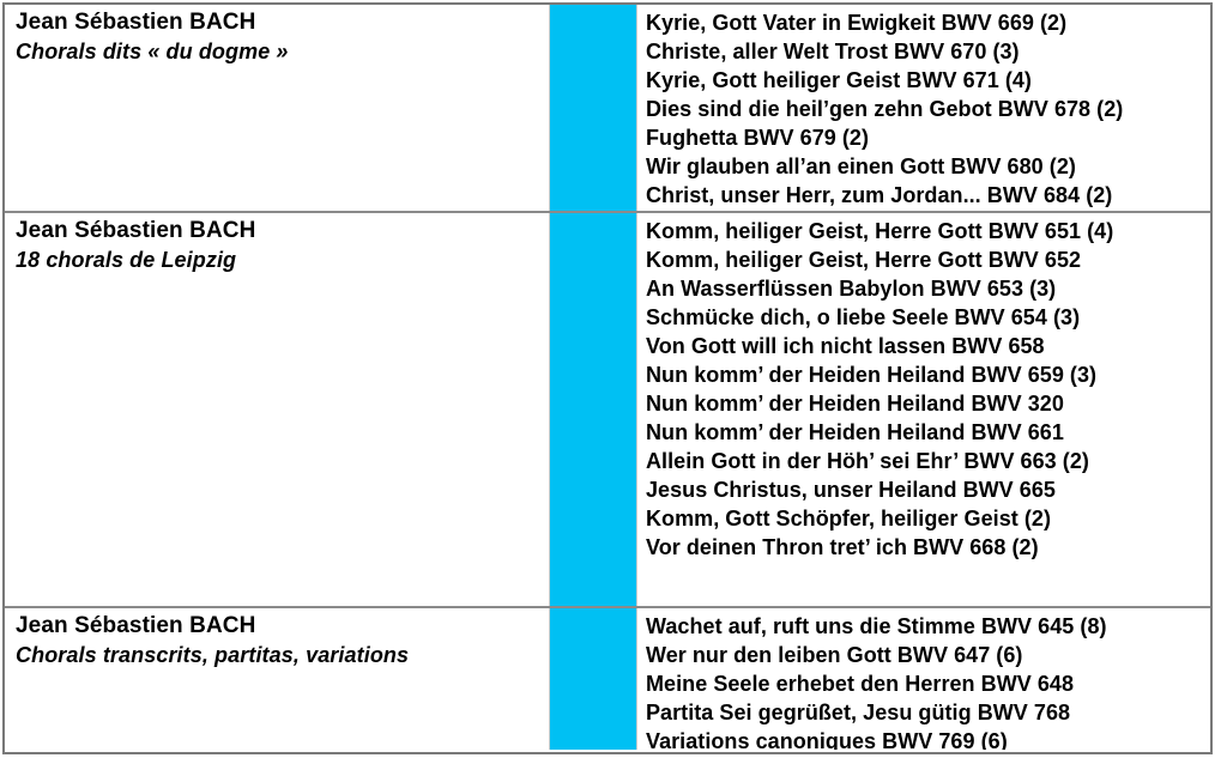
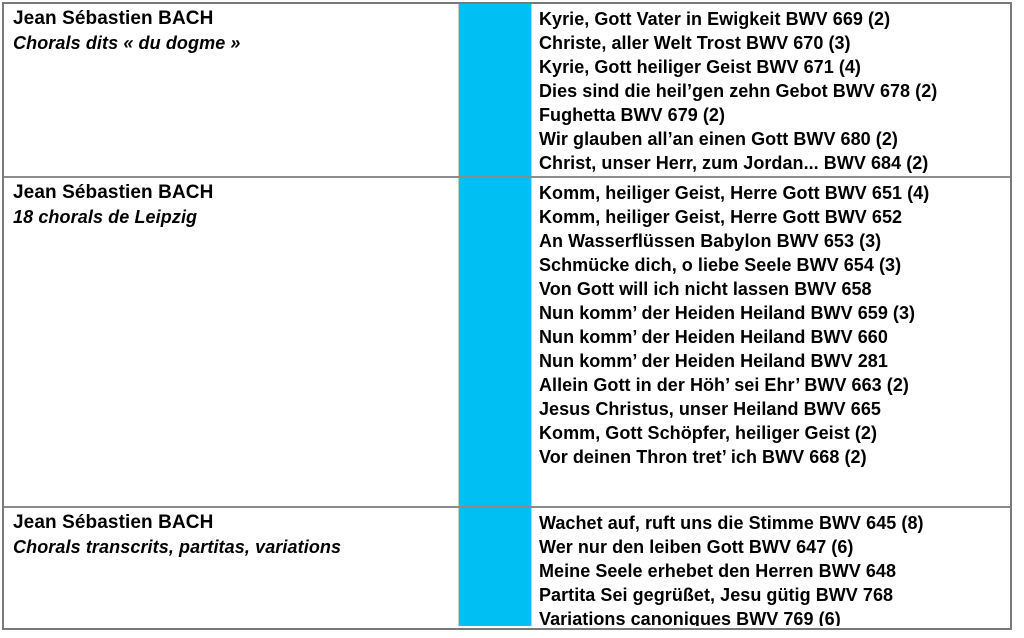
  Jean Sébastien BACH
  Chorals dits « du dogme »
  Kyrie, Gott Vater in Ewigkeit BWV 669 (2)
  Christe, aller Welt Trost BWV 670 (3)
  Kyrie, Gott heiliger Geist BWV 671 (4)
  Dies sind die heil’gen zehn Gebot BWV 678 (2)
  Fughetta BWV 679 (2)
  Wir glauben all’an einen Gott BWV 680 (2)
  Christ, unser Herr, zum Jordan... BWV 684 (2)
  Jean Sébastien BACH
  18 chorals de Leipzig
  Komm, heiliger Geist, Herre Gott BWV 651 (4)
  Komm, heiliger Geist, Herre Gott BWV 652
  An Wasserflüssen Babylon BWV 653 (3)
  Schmücke dich, o liebe Seele BWV 654 (3)
  Von Gott will ich nicht lassen BWV 658
  Nun komm’ der Heiden Heiland BWV 659 (3)
- Nun komm’ der Heiden Heiland BWV 320
+ Nun komm’ der Heiden Heiland BWV 660
- Nun komm’ der Heiden Heiland BWV 661
+ Nun komm’ der Heiden Heiland BWV 281
  Allein Gott in der Höh’ sei Ehr’ BWV 663 (2)
  Jesus Christus, unser Heiland BWV 665
  Komm, Gott Schöpfer, heiliger Geist (2)
  Vor deinen Thron tret’ ich BWV 668 (2)
  Jean Sébastien BACH
  Chorals transcrits, partitas, variations
  Wachet auf, ruft uns die Stimme BWV 645 (8)
  Wer nur den leiben Gott BWV 647 (6)
  Meine Seele erhebet den Herren BWV 648
  Partita Sei gegrüßet, Jesu gütig BWV 768
  Variations canoniques BWV 769 (6)
